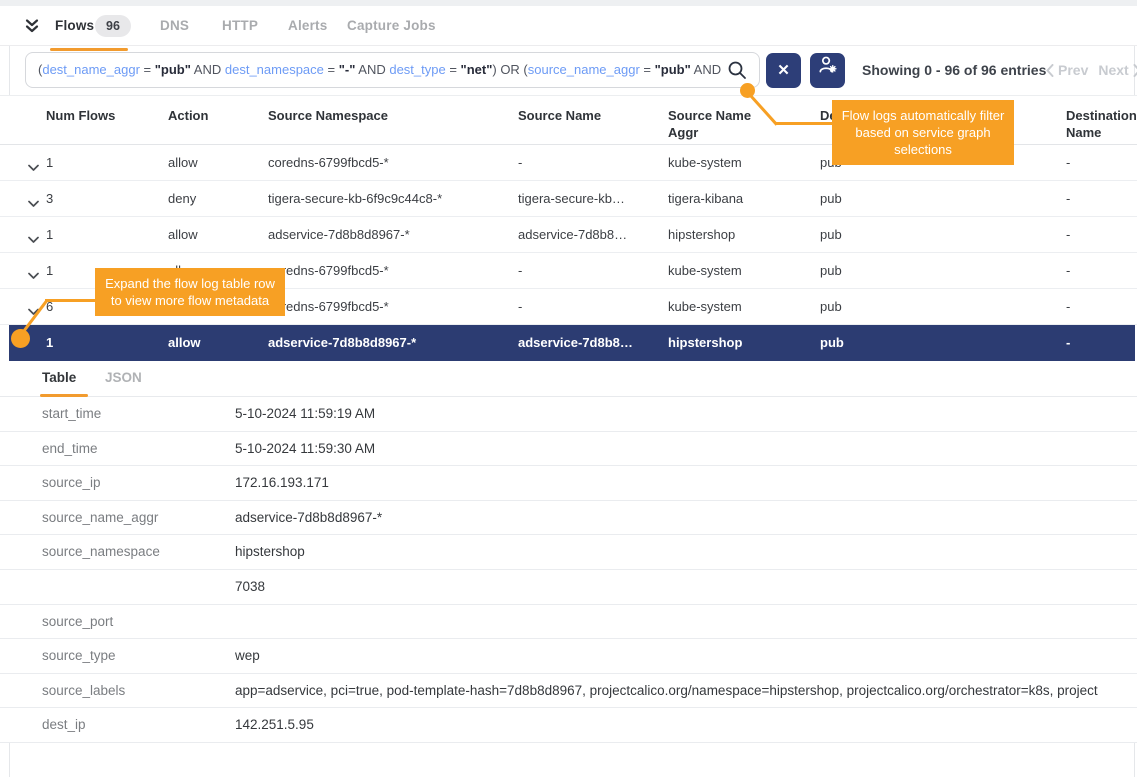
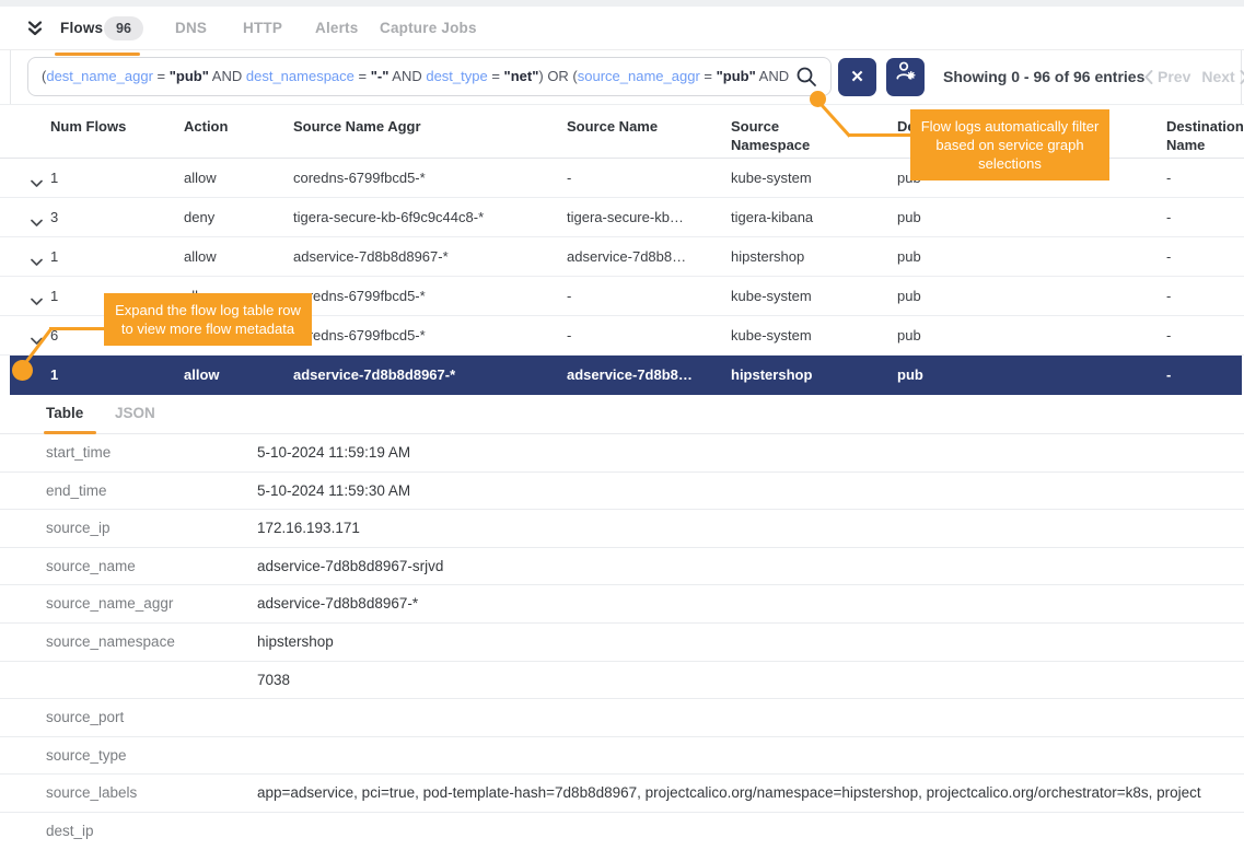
  Flows
  96
  DNS
  HTTP
  Alerts
  Capture Jobs
  (dest_name_aggr = "pub" AND dest_namespace = "-" AND dest_type = "net") OR (source_name_aggr = "pub" AND
  ✕
  Showing 0 - 96 of 96 entries
  Prev
  Next
  Num Flows
  Action
- Source Namespace
+ Source Name Aggr
  Source Name
- Source Name Aggr
+ Source Namespace
  Destination Name
  1
  allow
  coredns-6799fbcd5-*
  -
  kube-system
  -
  3
  deny
  tigera-secure-kb-6f9c9c44c8-*
  tigera-secure-kb…
  tigera-kibana
  pub
  -
  1
  allow
  adservice-7d8b8d8967-*
  adservice-7d8b8…
  hipstershop
  pub
  -
  1
  edns-6799fbcd5-*
  -
  kube-system
  pub
  -
  6
  edns-6799fbcd5-*
  -
  kube-system
  pub
  -
  1
  allow
  adservice-7d8b8d8967-*
  adservice-7d8b8…
  hipstershop
  pub
  -
  Flow logs automatically filter based on service graph selections
  Expand the flow log table row to view more flow metadata
  Table
  JSON
  start_time
  5-10-2024 11:59:19 AM
  end_time
  5-10-2024 11:59:30 AM
  source_ip
  172.16.193.171
+ source_name
+ adservice-7d8b8d8967-srjvd
  source_name_aggr
  adservice-7d8b8d8967-*
  source_namespace
  hipstershop
  7038
  source_port
  source_type
- wep
  source_labels
  app=adservice, pci=true, pod-template-hash=7d8b8d8967, projectcalico.org/namespace=hipstershop, projectcalico.org/orchestrator=k8s, project
  dest_ip
- 142.251.5.95
